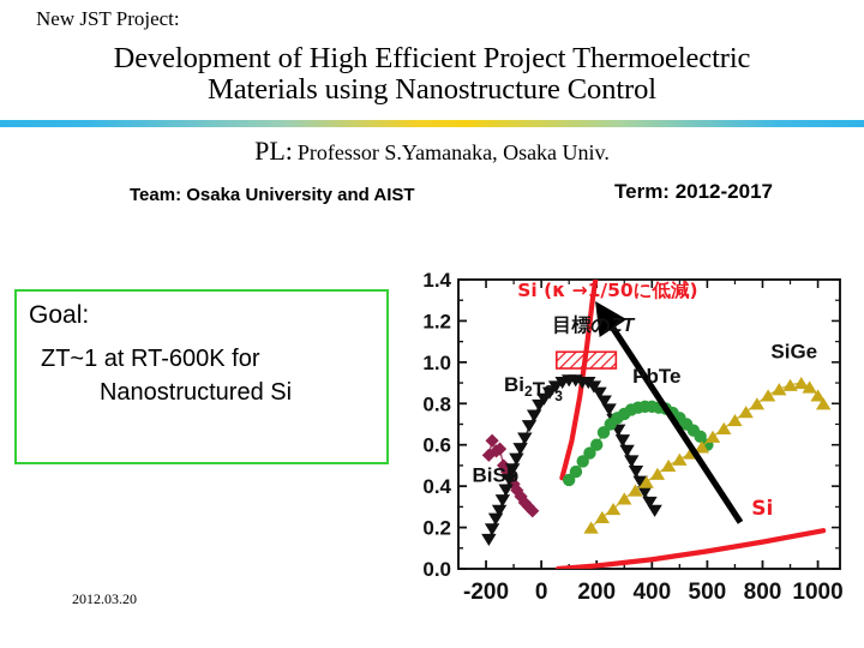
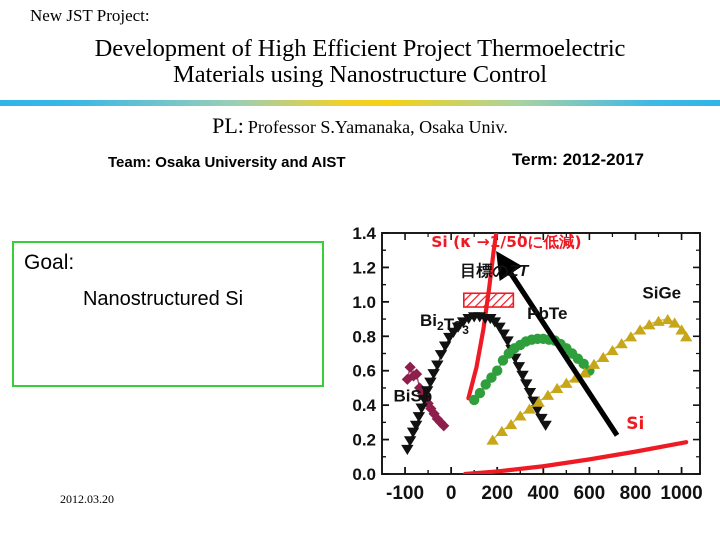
  New JST Project:
  Development of High Efficient Project Thermoelectric
  Materials using Nanostructure Control
  PL: Professor S.Yamanaka, Osaka Univ.
  Team: Osaka University and AIST
  Term: 2012-2017
  Goal:
- ZT~1 at RT-600K for
  Nanostructured Si
  2012.03.20
  0.0
  0.2
  0.4
  0.6
  0.8
  1.0
  1.2
  1.4
- -200
+ -100
  0
  200
  400
- 500
+ 600
  800
  1000
  BiSb
  Bi2Te3
  PbTe
  SiGe
  目標のZT
  Si (κ →1/50に低減)
  Si
